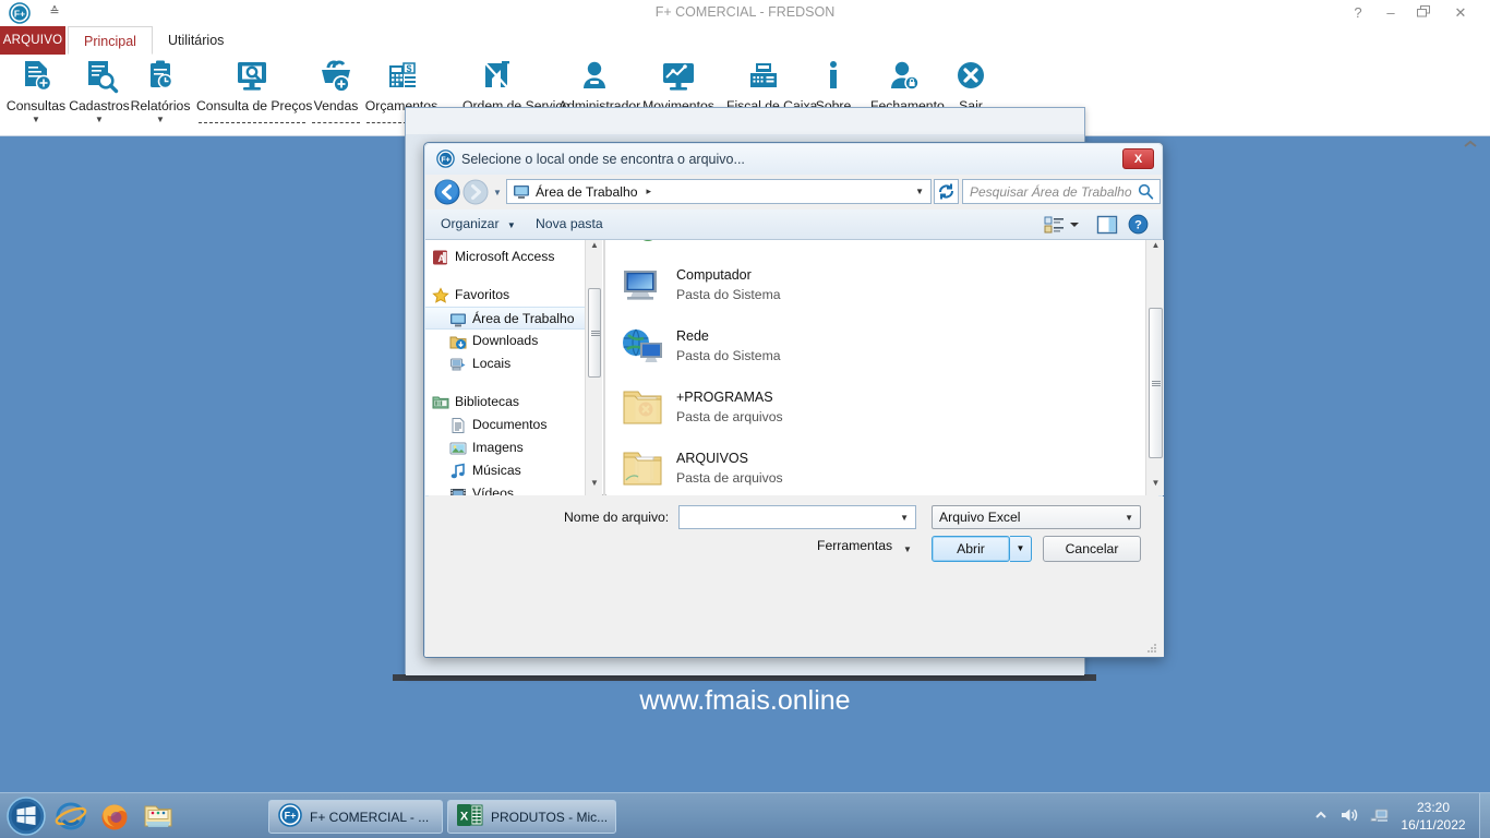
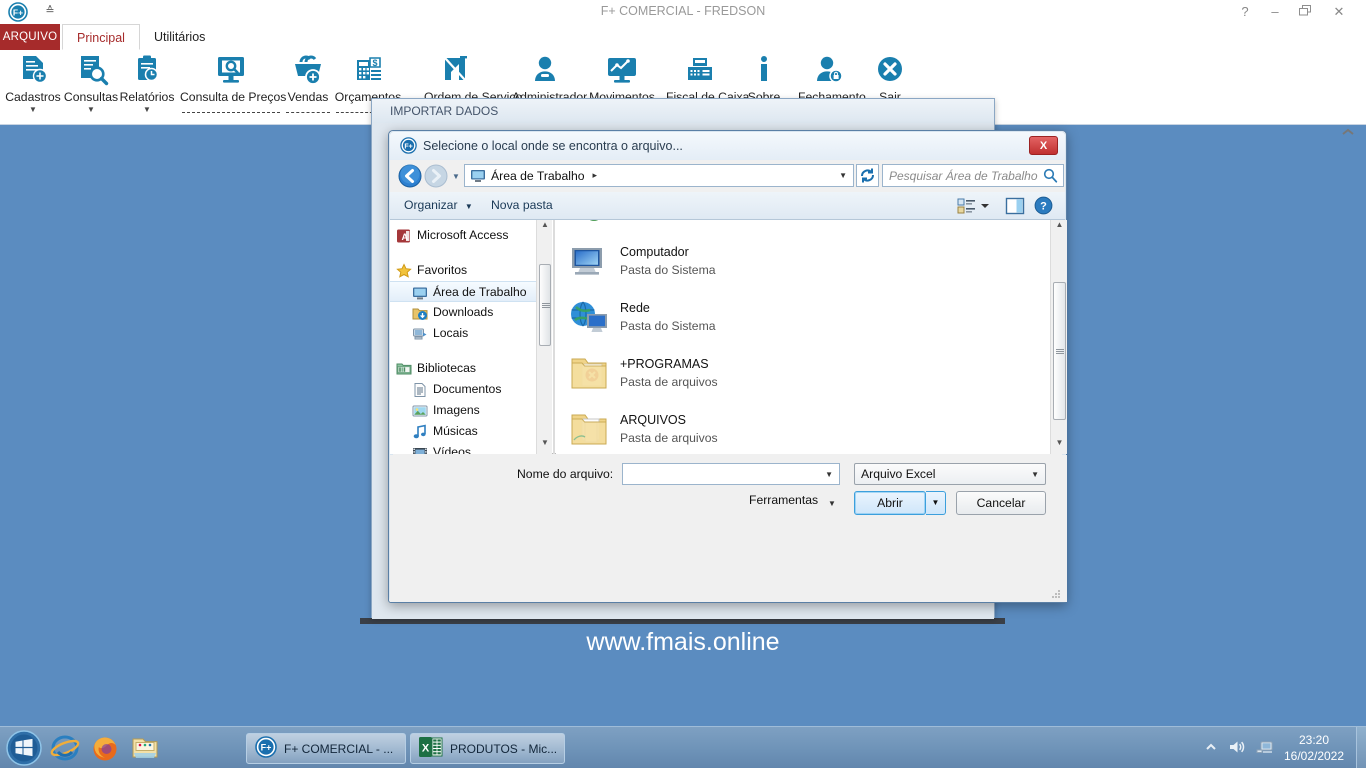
  F+
  ≙
  F+ COMERCIAL - FREDSON
  ?
  –
  ✕
  ARQUIVO
  Principal
  Utilitários
- Consultas
+ Cadastros
  ▼
- Cadastros
+ Consultas
  ▼
  Relatórios
  ▼
  Consulta de Preço
  Vendas
  $
  Orçamentos
  Ordem de Servi
  Administrador
  Movimentos
  Fiscal de Caix
  Sobre
  Fechamento
  Sair
  www.fmais.online
+ IMPORTAR DADOS
  Selecione o local onde se encontra o arquivo...
  X
  ▼
  Área de Trabalho
  ▸
  ▼
  Pesquisar Área de Trabalho
  Organizar ▼
  Nova pasta
  ?
  A
  Microsoft Access
  Favoritos
  Área de Trabalho
  Downloads
  Locais
  Bibliotecas
  Documentos
  Imagens
  Músicas
  Vídeos
  ▲
  ▼
  Computador
  Pasta do Sistema
  Rede
  Pasta do Sistema
  +PROGRAMAS
  Pasta de arquivos
  ARQUIVOS
  Pasta de arquivos
  ▲
  ▼
  Nome do arquivo:
  ▼
  Arquivo Excel
  ▼
  Ferramentas
  ▼
  Abrir
  ▼
  Cancelar
  F+
  F+ COMERCIAL - ...
  X
  PRODUTOS - Mic...
  23:20
- 16/11/2022
+ 16/02/2022
